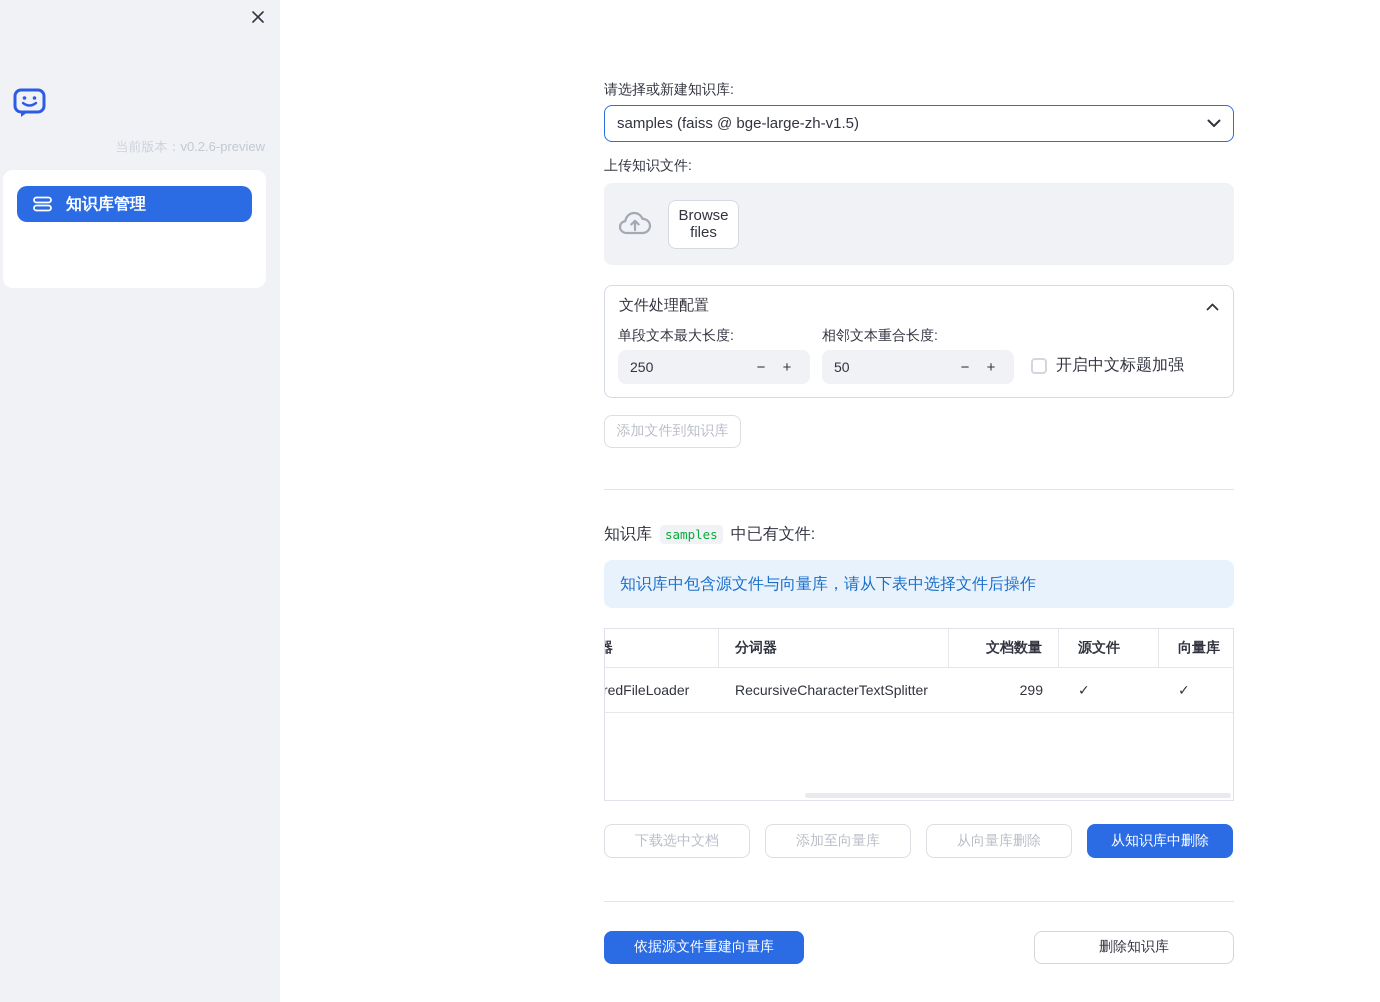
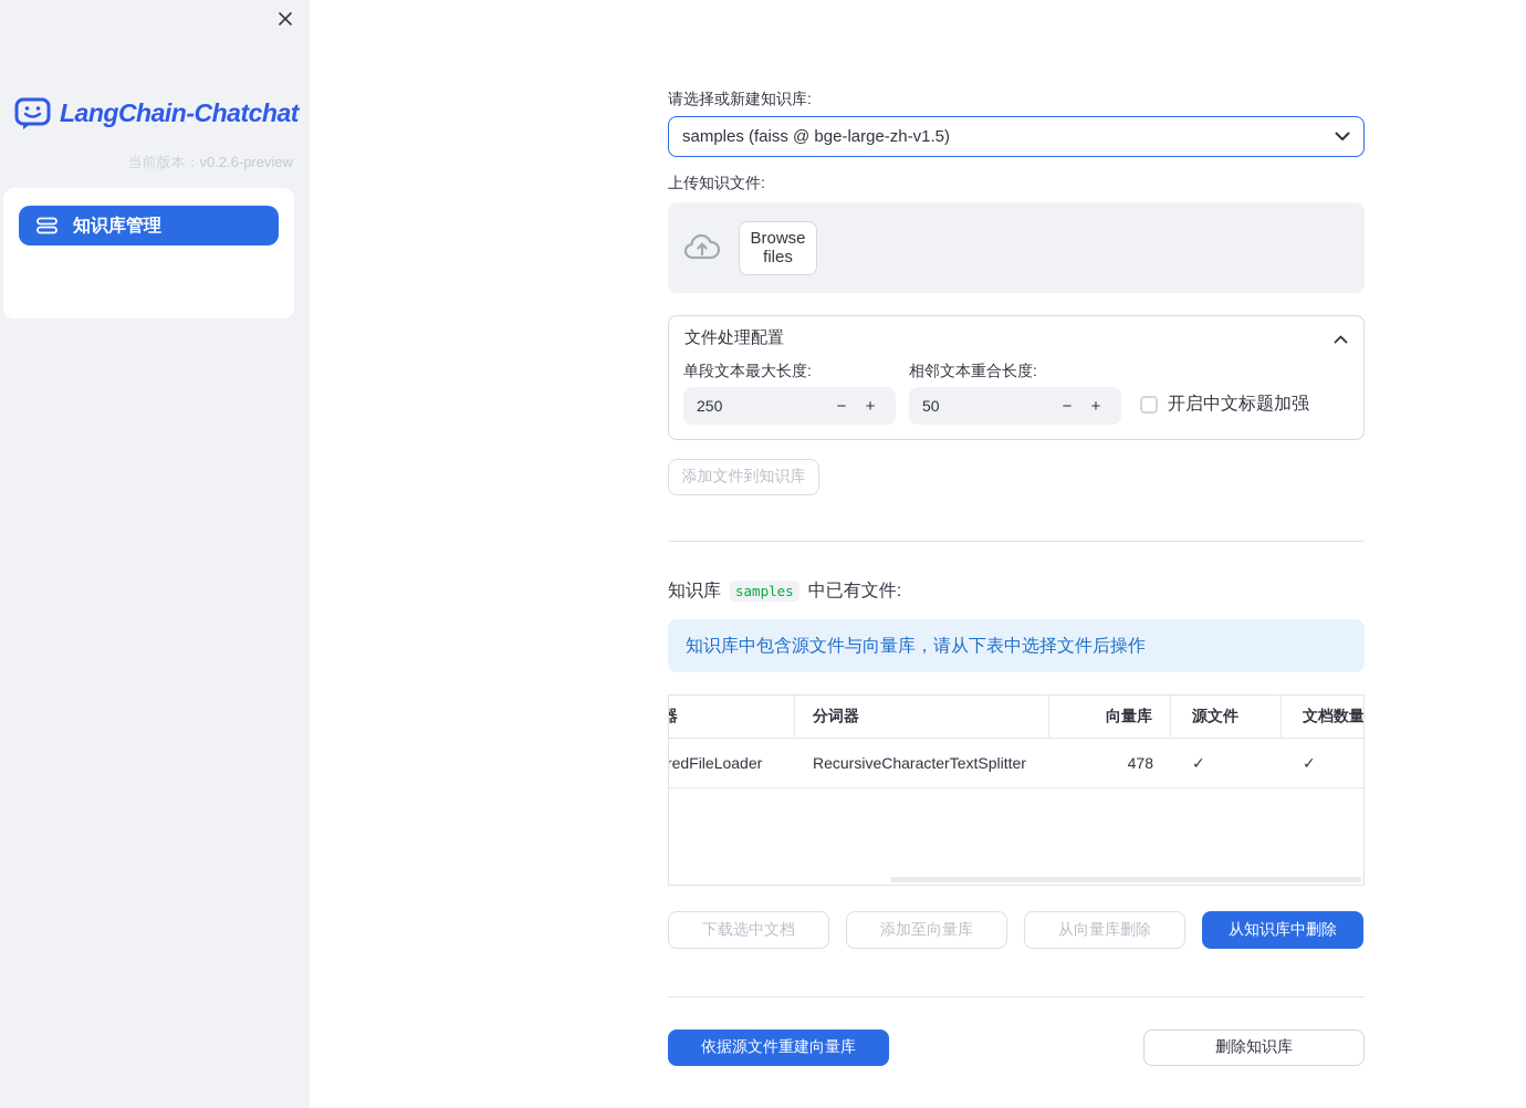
+ LangChain-Chatchat
  当前版本：v0.2.6-preview
  知识库管理
  请选择或新建知识库:
  samples (faiss @ bge-large-zh-v1.5)
  上传知识文件:
  Browse files
  文件处理配置
  单段文本最大长度:
  相邻文本重合长度:
  250
  −
  +
  50
  −
  +
  开启中文标题加强
  添加文件到知识库
  知识库
  samples
  中已有文件:
  知识库中包含源文件与向量库，请从下表中选择文件后操作
  分词器
- 文档数量
+ 向量库
  源文件
- 向量库
+ 文档数量
  RecursiveCharacterTextSplitter
- 299
+ 478
  ✓
  ✓
  下载选中文档
  添加至向量库
  从向量库删除
  从知识库中删除
  依据源文件重建向量库
  删除知识库
